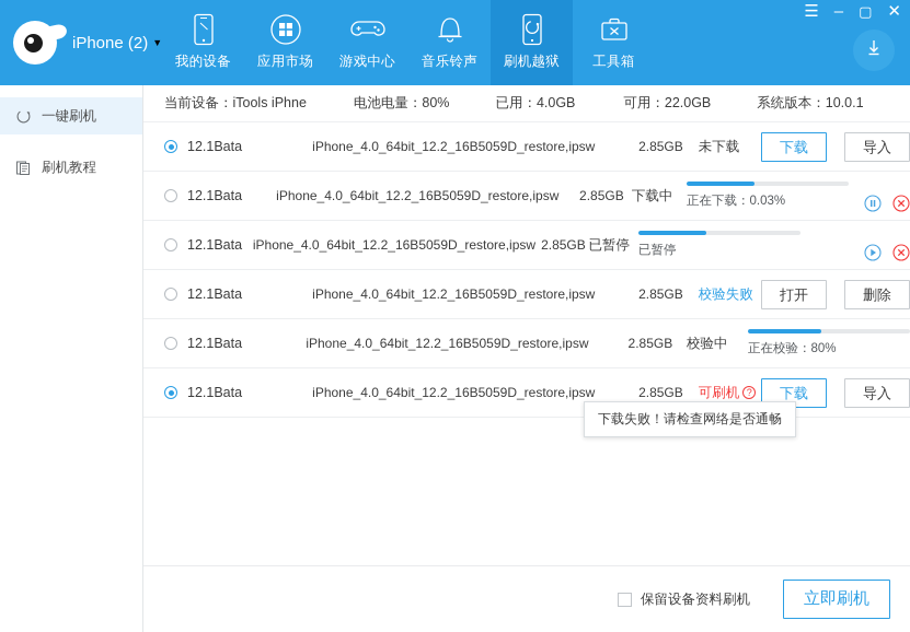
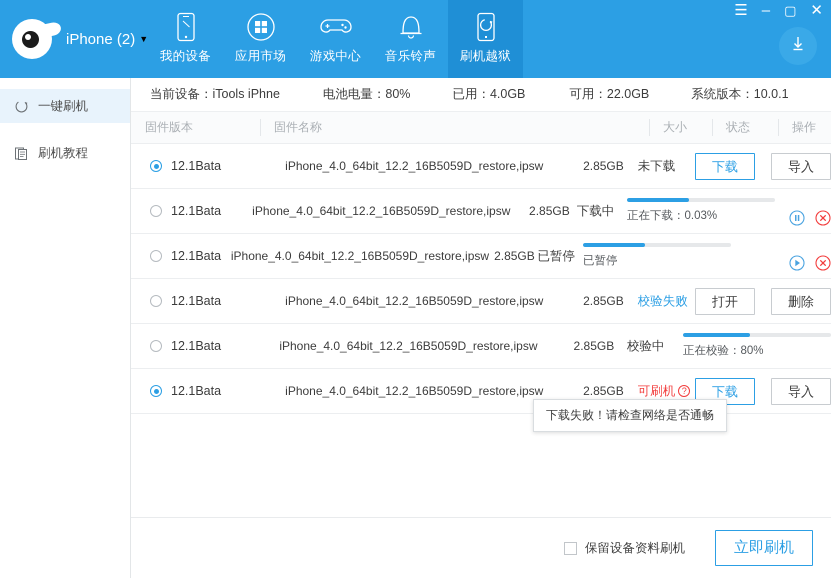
  iPhone (2)
  ▼
  我的设备
  应用市场
  游戏中心
  音乐铃声
  刷机越狱
- 工具箱
  ☰
  –
  ▢
  ✕
  一键刷机
  刷机教程
  当前设备：iTools iPhne
  电池电量：80%
  已用：4.0GB
  可用：22.0GB
  系统版本：10.0.1
+ 固件版本
+ 固件名称
+ 大小
+ 状态
+ 操作
  12.1Bata
  iPhone_4.0_64bit_12.2_16B5059D_restore,ipsw
  2.85GB
  未下载
  下载
  导入
  12.1Bata
  iPhone_4.0_64bit_12.2_16B5059D_restore,ipsw
  2.85GB
  下载中
  正在下载：0.03%
  12.1Bata
  iPhone_4.0_64bit_12.2_16B5059D_restore,ipsw
  2.85GB
  已暂停
  已暂停
  12.1Bata
  iPhone_4.0_64bit_12.2_16B5059D_restore,ipsw
  2.85GB
  校验失败
  打开
  删除
  12.1Bata
  iPhone_4.0_64bit_12.2_16B5059D_restore,ipsw
  2.85GB
  校验中
  正在校验：80%
  12.1Bata
  iPhone_4.0_64bit_12.2_16B5059D_restore,ipsw
  2.85GB
  可刷机 ?
  下载
  导入
  下载失败！请检查网络是否通畅
  保留设备资料刷机
  立即刷机
